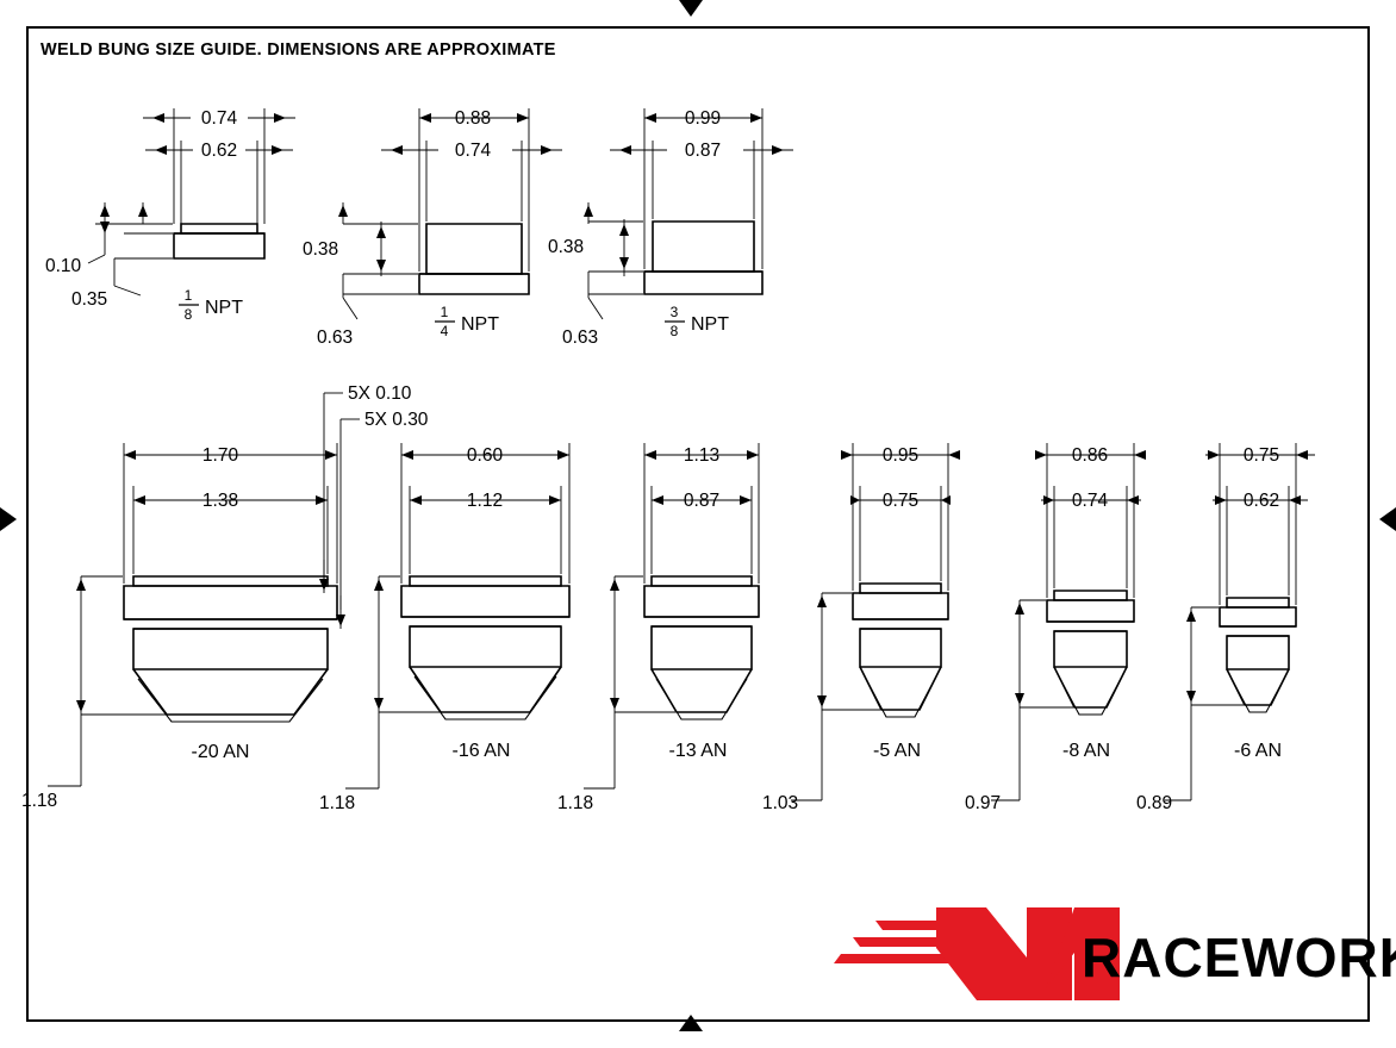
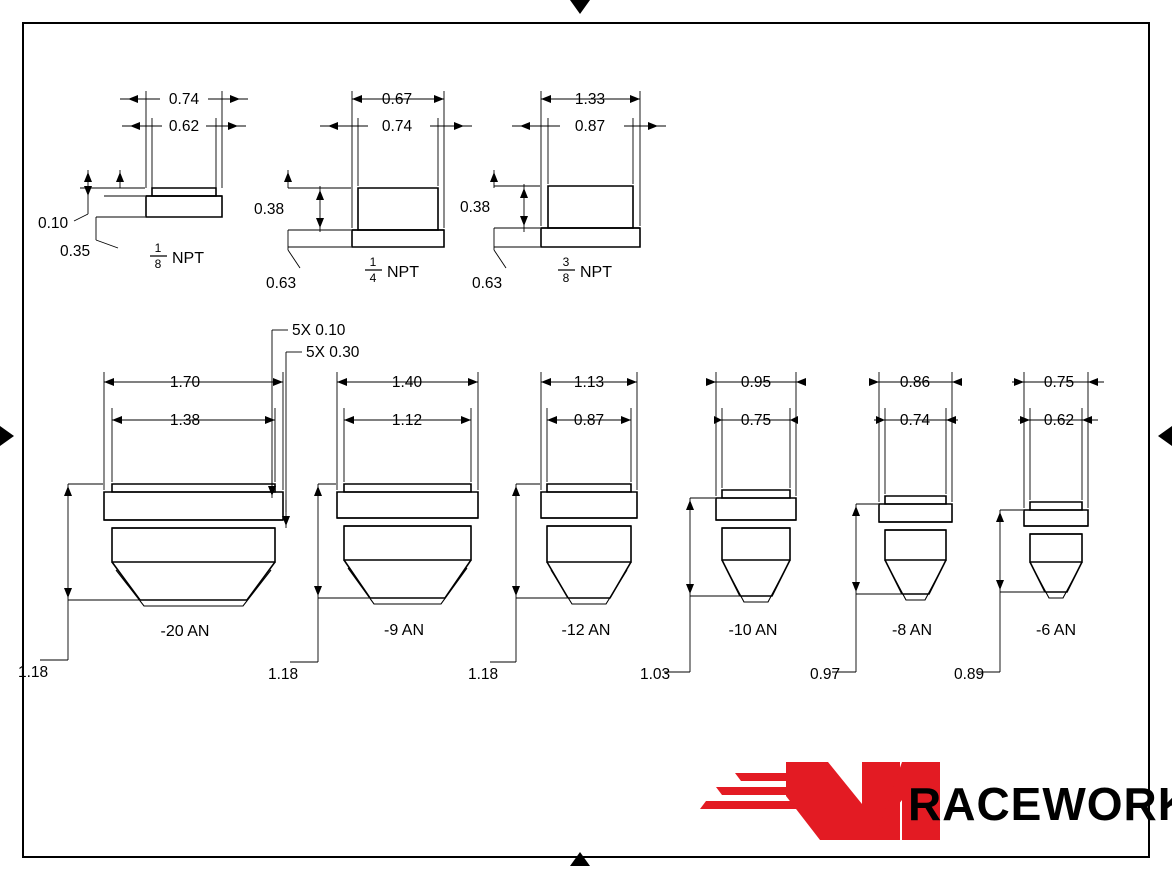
- WELD BUNG SIZE GUIDE. DIMENSIONS ARE APPROXIMATE
  0.74
  0.62
  0.10
  0.35
  1
  8
  NPT
- 0.88
+ 0.67
  0.74
  0.38
  0.63
  1
  4
  NPT
- 0.99
+ 1.33
  0.87
  0.38
  0.63
  3
  8
  NPT
  5X 0.10
  5X 0.30
  1.70
  1.38
  -20 AN
  1.18
- 0.60
+ 1.40
  1.12
- -16 AN
+ -9 AN
  1.18
  1.13
  0.87
- -13 AN
+ -12 AN
  1.18
  0.95
  0.75
- -5 AN
+ -10 AN
  1.03
  0.86
  0.74
  -8 AN
  0.97
  0.75
  0.62
  -6 AN
  0.89
  RACEWOR
